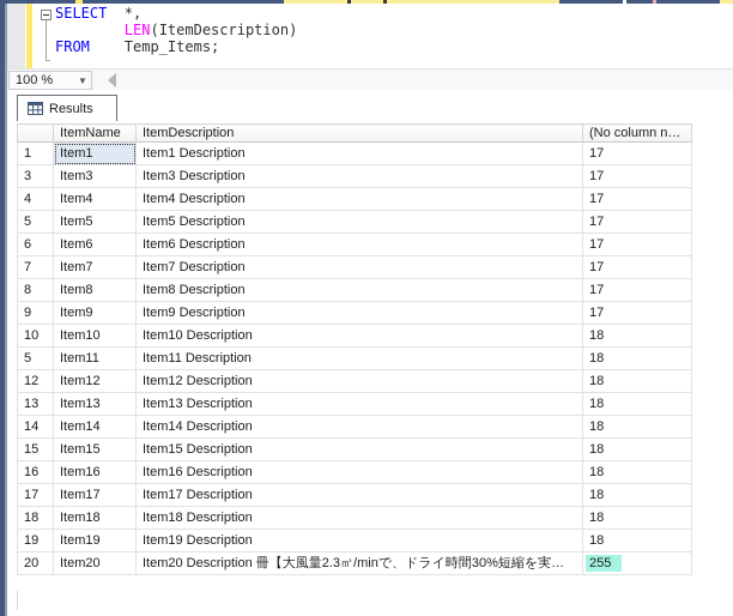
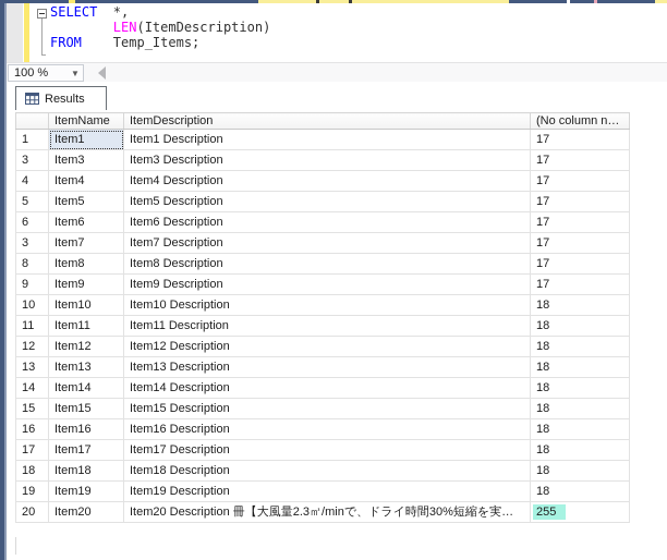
  SELECT *, LEN(ItemDescription) FROM Temp_Items;
  100 %
  ▼
  Results
  	ItemName	ItemDescription	(No column name
  1	Item1	Item1 Description	17
  3	Item3	Item3 Description	17
  4	Item4	Item4 Description	17
  5	Item5	Item5 Description	17
  6	Item6	Item6 Description	17
- 7	Item7	Item7 Description	17
+ 3	Item7	Item7 Description	17
  8	Item8	Item8 Description	17
  9	Item9	Item9 Description	17
  10	Item10	Item10 Description	18
- 5	Item11	Item11 Description	18
+ 11	Item11	Item11 Description	18
  12	Item12	Item12 Description	18
  13	Item13	Item13 Description	18
  14	Item14	Item14 Description	18
  15	Item15	Item15 Description	18
  16	Item16	Item16 Description	18
  17	Item17	Item17 Description	18
  18	Item18	Item18 Description	18
  19	Item19	Item19 Description	18
  20	Item20	Item20 Description 冊【大風量2.3㎥/minで、ドライ時間30%短縮を実現】.	255
